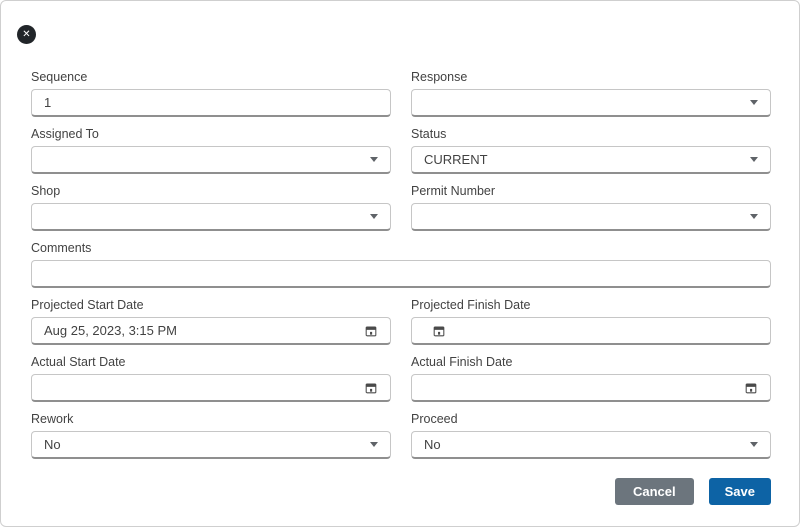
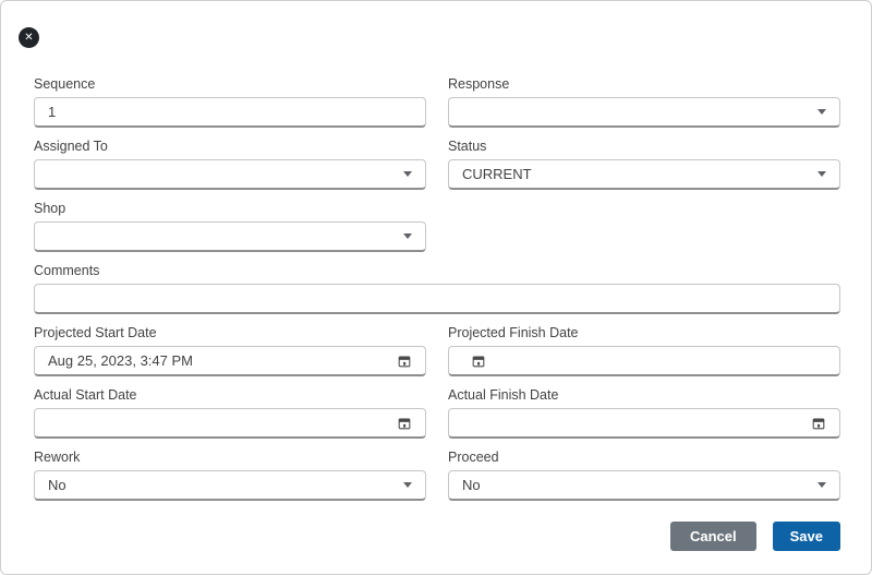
  ✕
  Sequence
  1
  Response
  Assigned To
  Status
  CURRENT
  Shop
- Permit Number
  Comments
  Projected Start Date
- Aug 25, 2023, 3:15 PM
+ Aug 25, 2023, 3:47 PM
  Projected Finish Date
  Actual Start Date
  Actual Finish Date
  Rework
  No
  Proceed
  No
  Cancel
  Save
